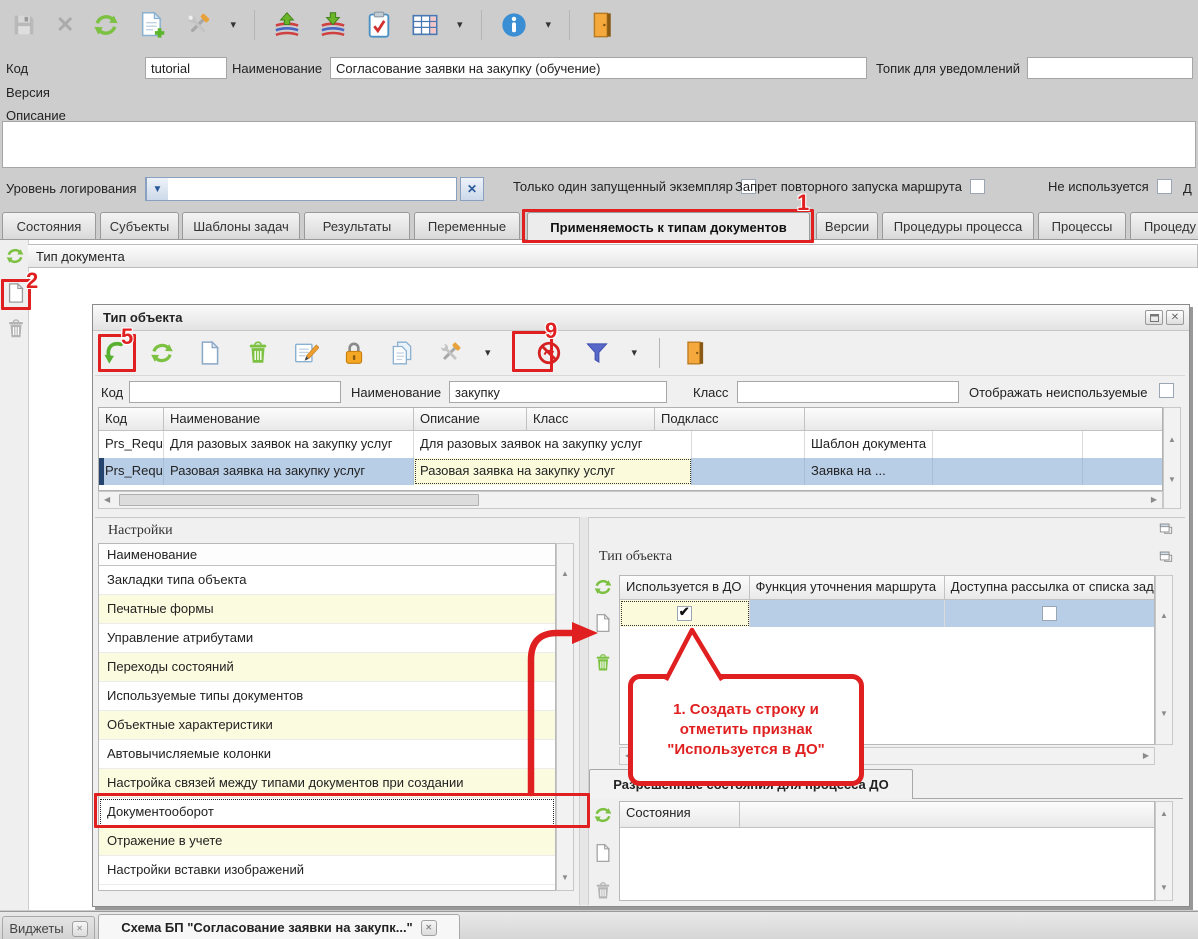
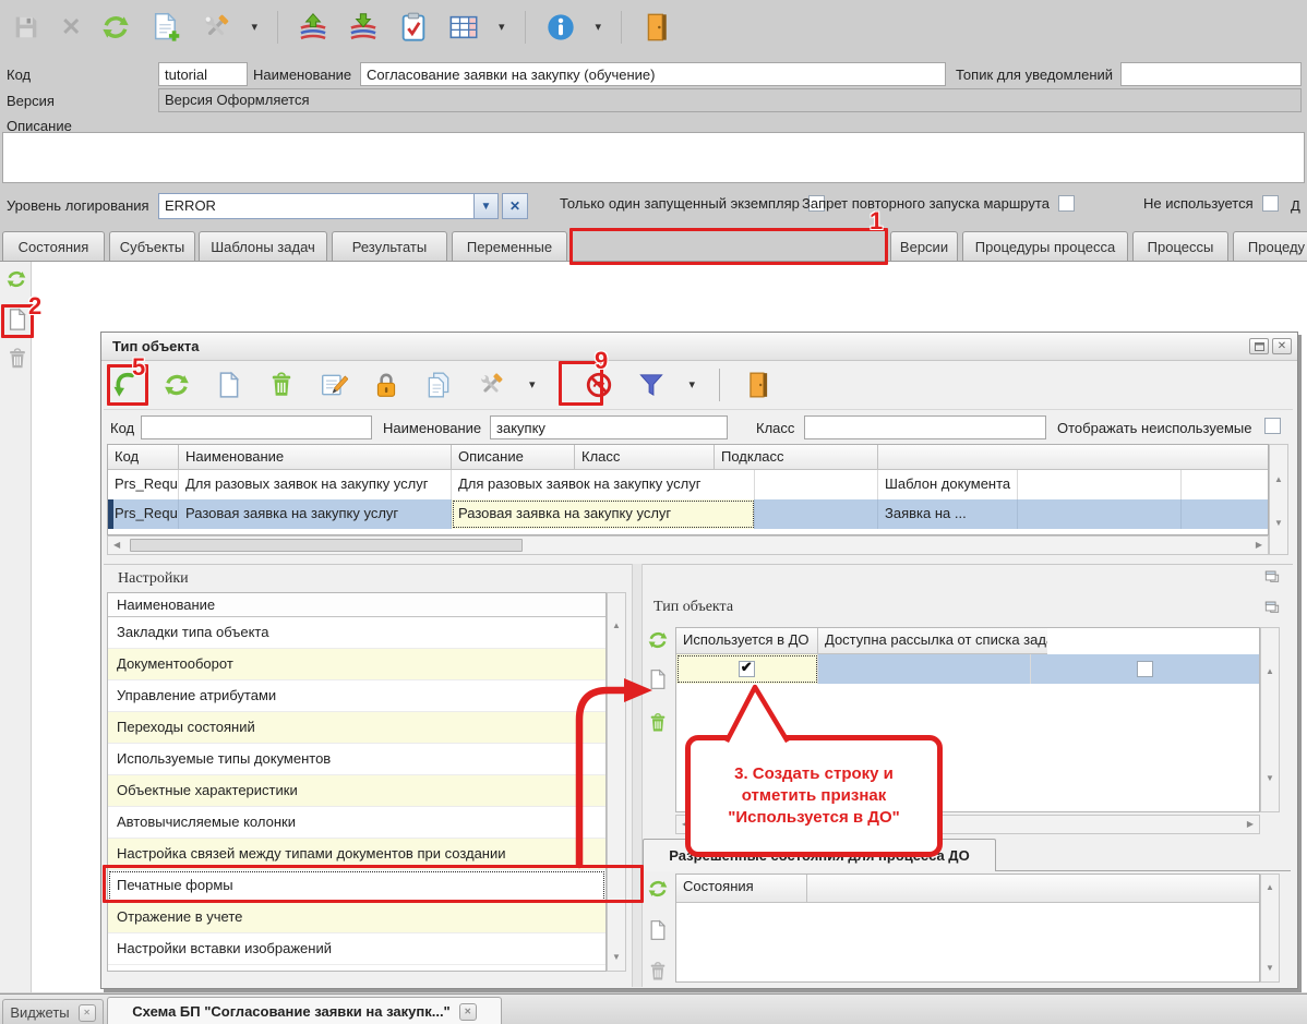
  ✕
  ▾
  ▾
  ▾
  Код
  tutorial
  Наименование
  Согласование заявки на закупку (обучение)
  Топик для уведомлений
  Версия
+ Версия Оформляется
  Описание
  Уровень логирования
+ ERROR
  ▼
  ✕
  Только один запущенный экземпляр
  Запрет повторного запуска маршрута
  Не используется
  Д
  Состояния
  Субъекты
  Шаблоны задач
  Результаты
  Переменные
- Применяемость к типам документов
  Версии
  Процедуры процесса
  Процессы
  Процеду
- Тип документа
  Тип объекта
  ✕
  ▾
  ▾
  Код
  Наименование
  закупку
  Класс
  Отображать неиспользуемые
  Код
  Наименование
  Описание
  Класс
  Подкласс
  Prs_Requ
  Для разовых заявок на закупку услуг
  Для разовых заявок на закупку услуг
  Шаблон документа
  Prs_Requ
  Разовая заявка на закупку услуг
  Разовая заявка на закупку услуг
  Заявка на ...
  ▲
  ▼
  ◀
  ▶
  Настройки
  Наименование
  Закладки типа объекта
- Печатные формы
+ Документооборот
  Управление атрибутами
  Переходы состояний
  Используемые типы документов
  Объектные характеристики
  Автовычисляемые колонки
  Настройка связей между типами документов при создании
- Документооборот
+ Печатные формы
  Отражение в учете
  Настройки вставки изображений
  ▲
  ▼
  Тип объекта
  Используется в ДО
- Функция уточнения маршрута
  Доступна рассылка от списка зад
  ▲
  ▼
  ▶
  Состояния
  ▲
  ▼
- 1. Создать строку и отметить признак "Используется в ДО"
+ 3. Создать строку и отметить признак "Используется в ДО"
  1
  2
  9
  5
  Виджеты
  ✕
  Схема БП "Согласование заявки на закупк..."
  ✕
